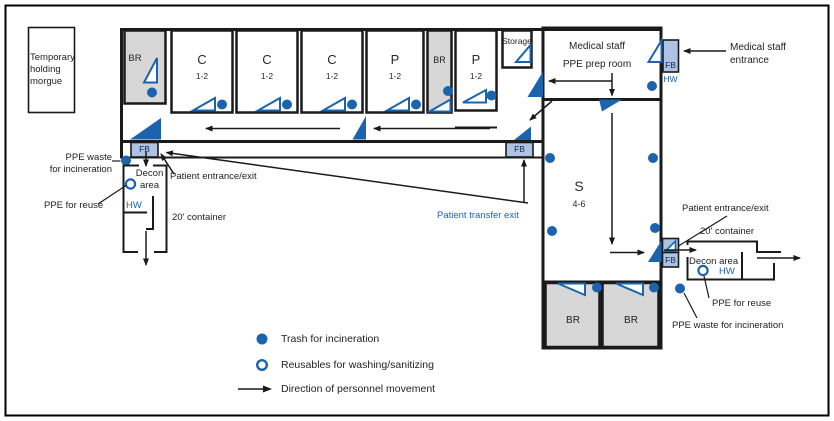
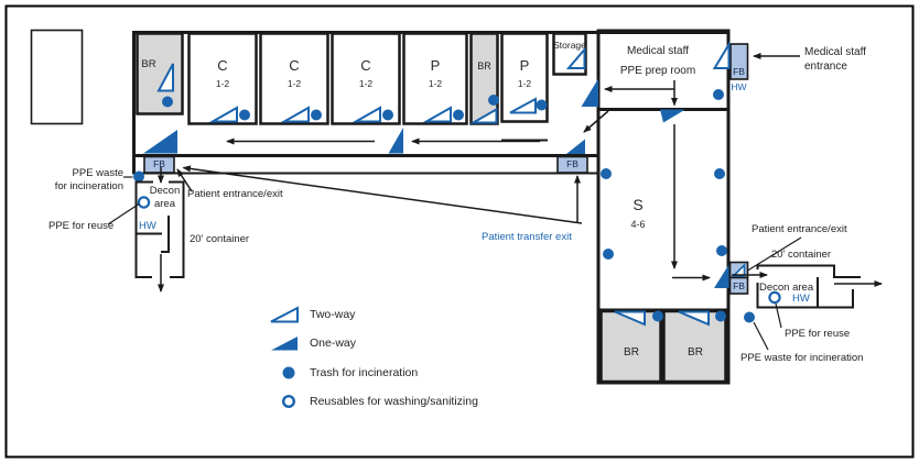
- Temporary
- holding
- morgue
  BR
  C
  1-2
  C
  1-2
  C
  1-2
  P
  1-2
  BR
  P
  1-2
  Storage
  Medical staff
  PPE prep room
  S
  4-6
  BR
  BR
  FB
  FB
  FB
  HW
  FB
  Medical staff
  entrance
  Patient entrance/exit
  PPE waste
  for incineration
  Decon
  area
  HW
  20' container
  PPE for reuse
  Patient transfer exit
  Patient entrance/exit
  20' container
  Decon area
  HW
  PPE for reuse
  PPE waste for incineration
+ Two-way
+ One-way
  Trash for incineration
  Reusables for washing/sanitizing
- Direction of personnel movement
